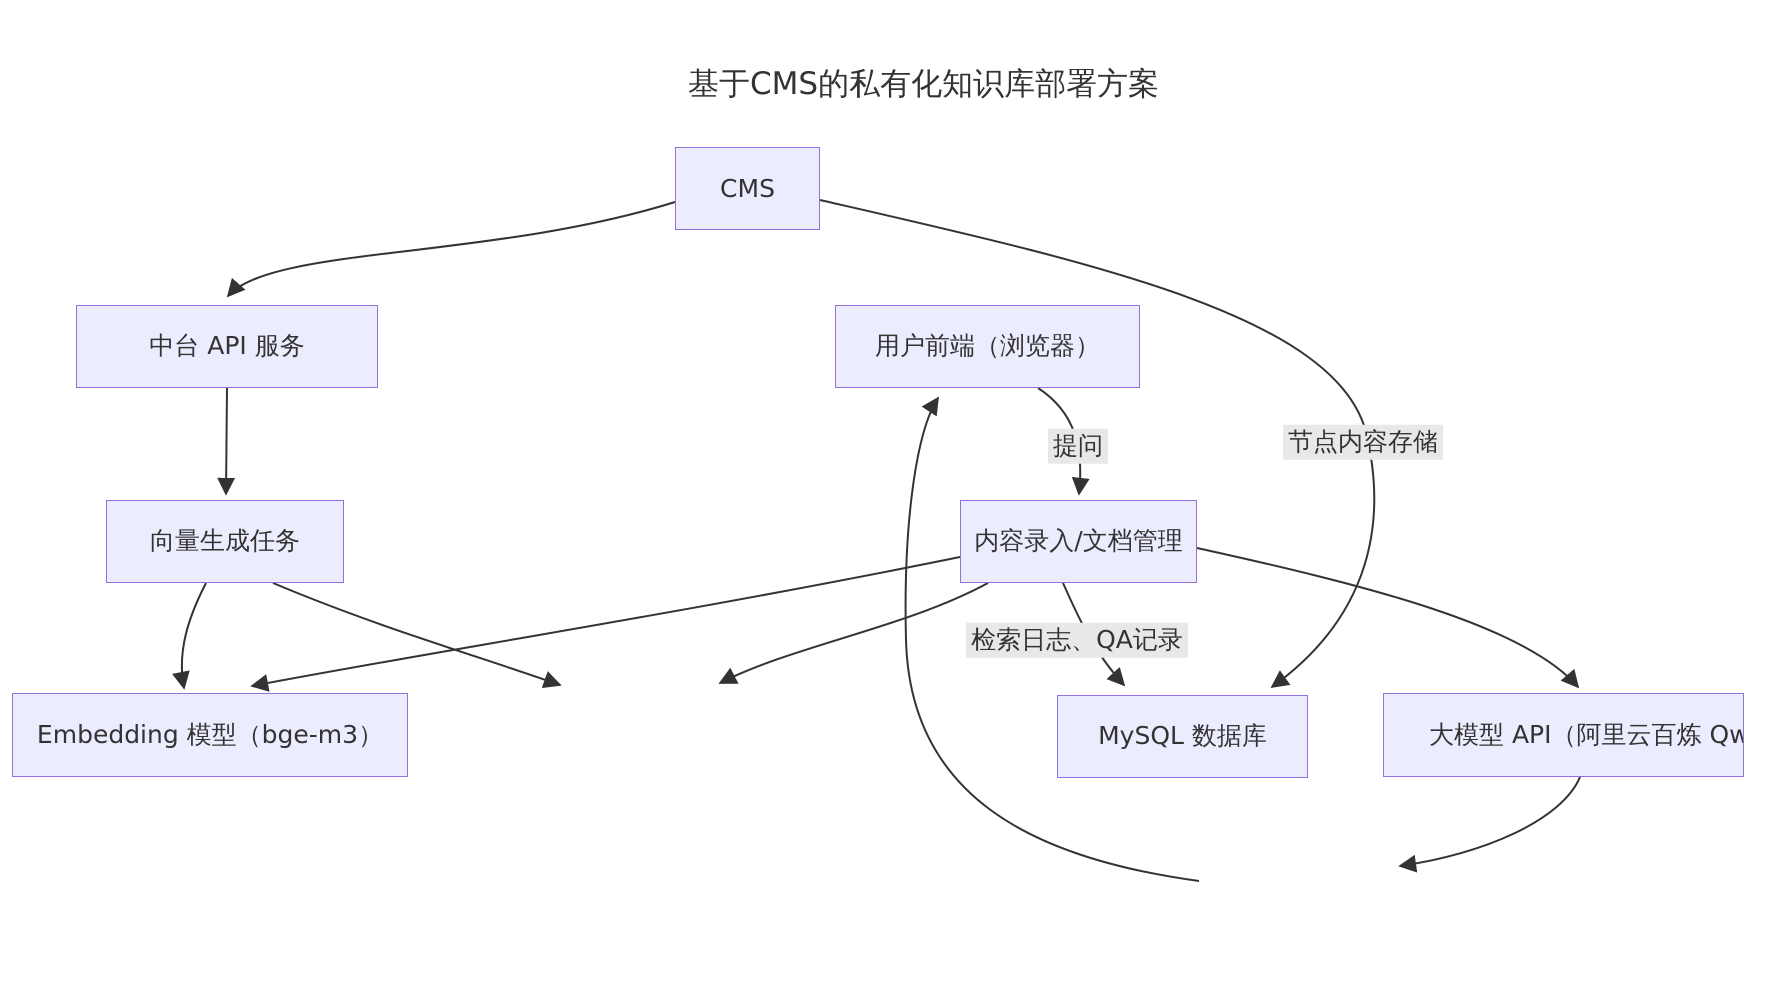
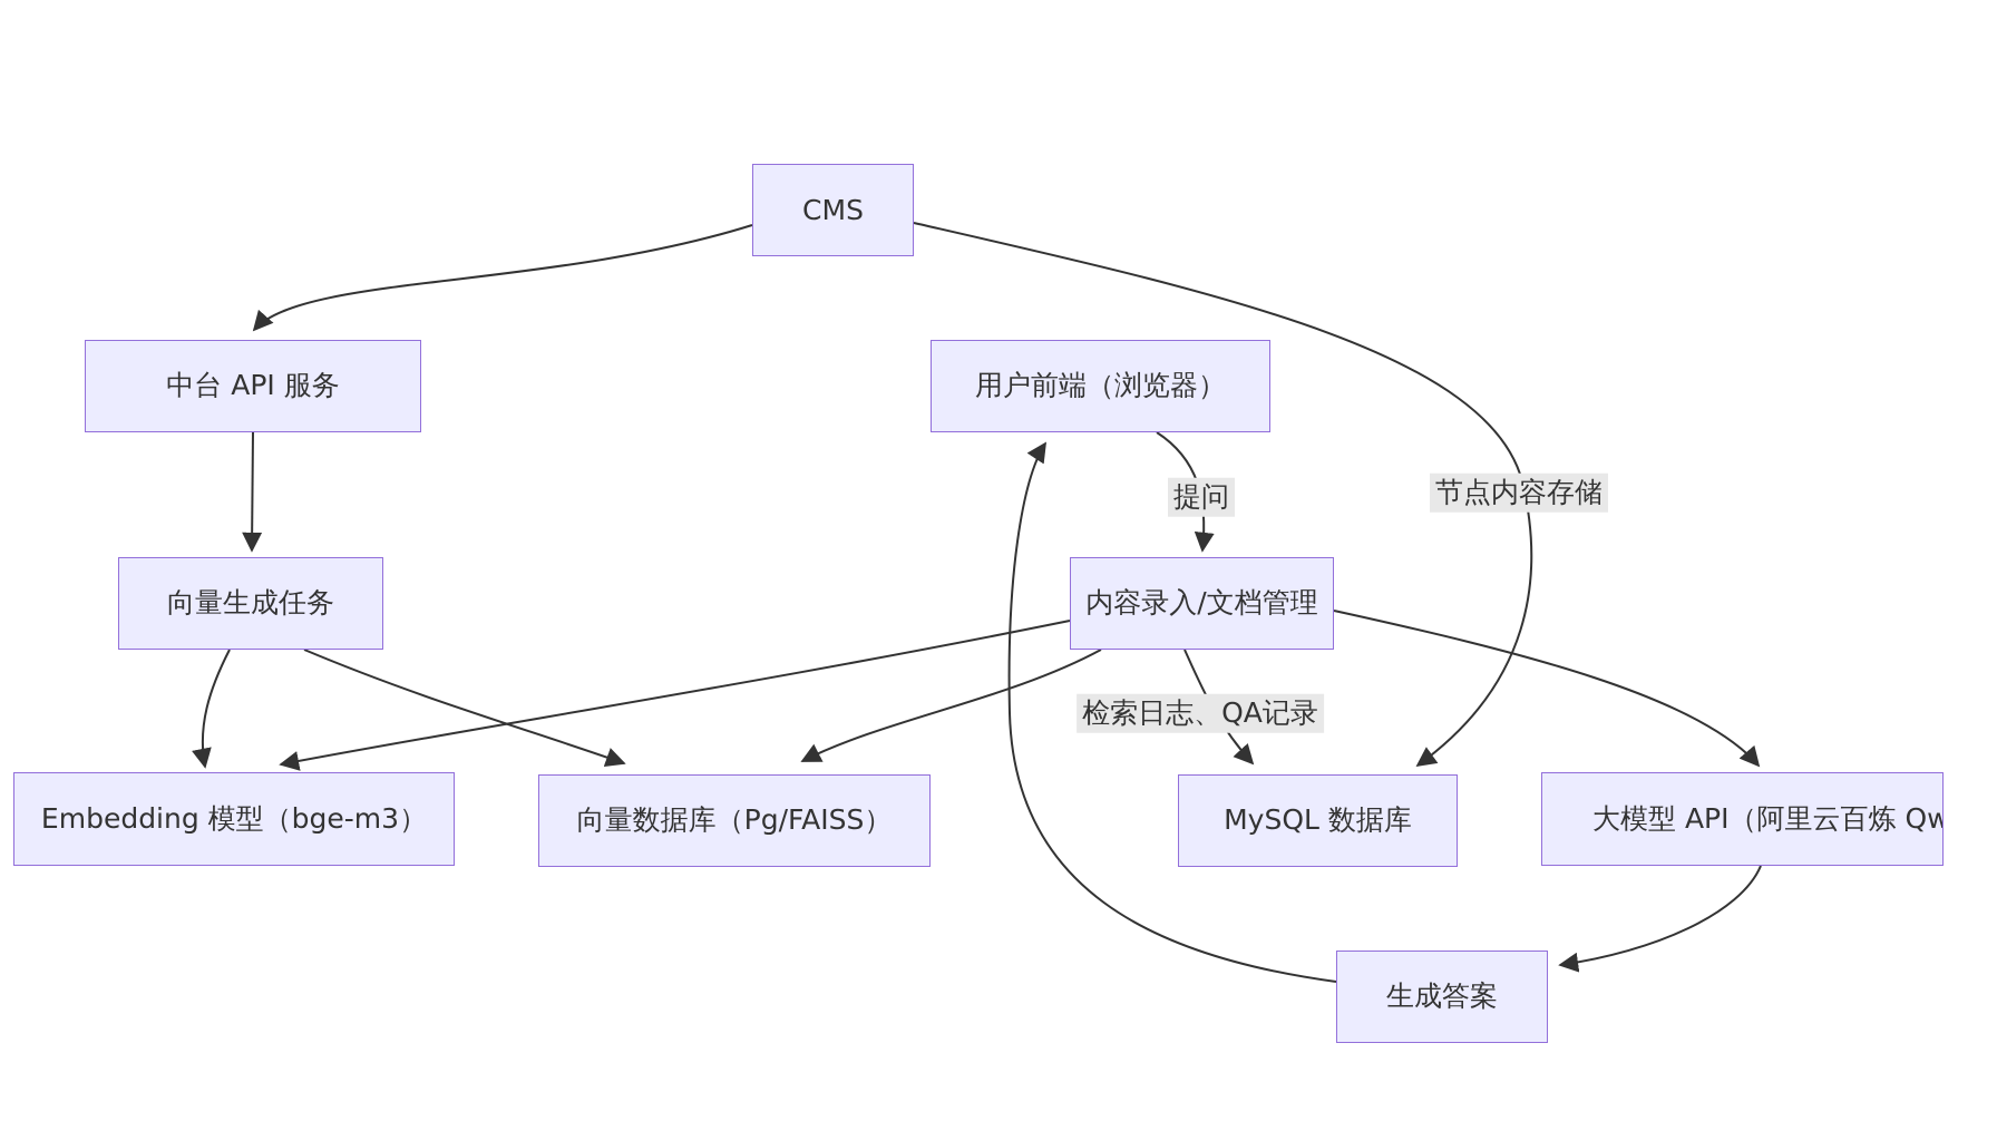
- 基于CMS的私有化知识库部署方案
  节点内容存储
  提问
  检索日志、QA记录
  CMS
  中台 API 服务
  用户前端（浏览器）
  向量生成任务
  内容录入/文档管理
  Embedding 模型（bge-m3）
+ 向量数据库（Pg/FAISS）
  MySQL 数据库
  大模型 API（阿里云百炼 Qw
+ 生成答案
